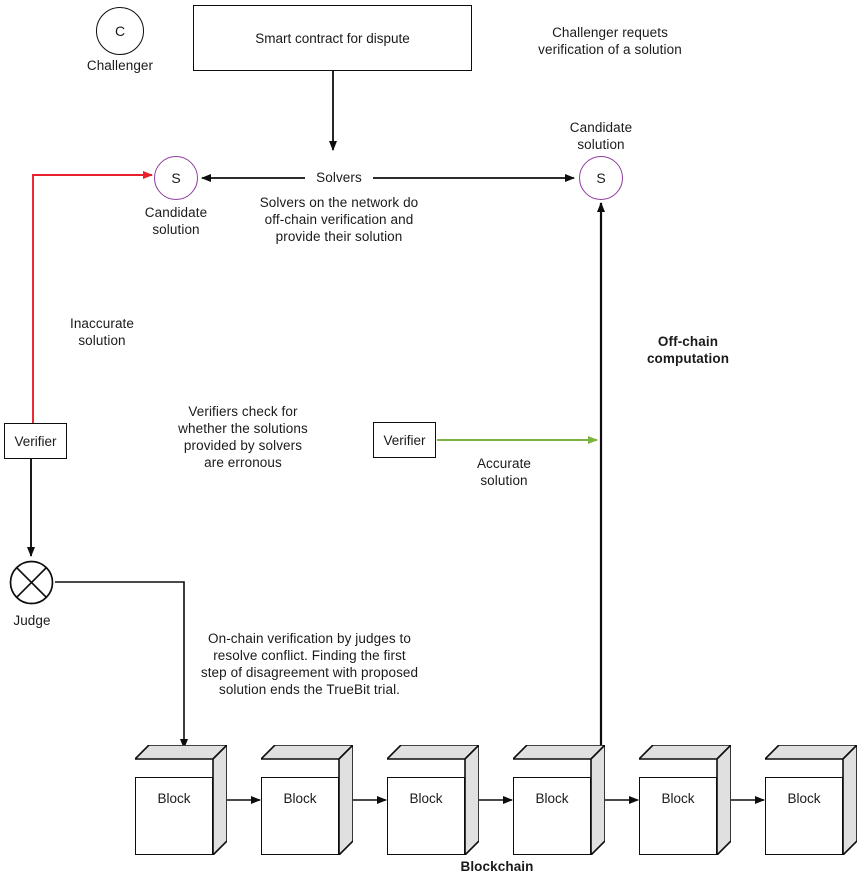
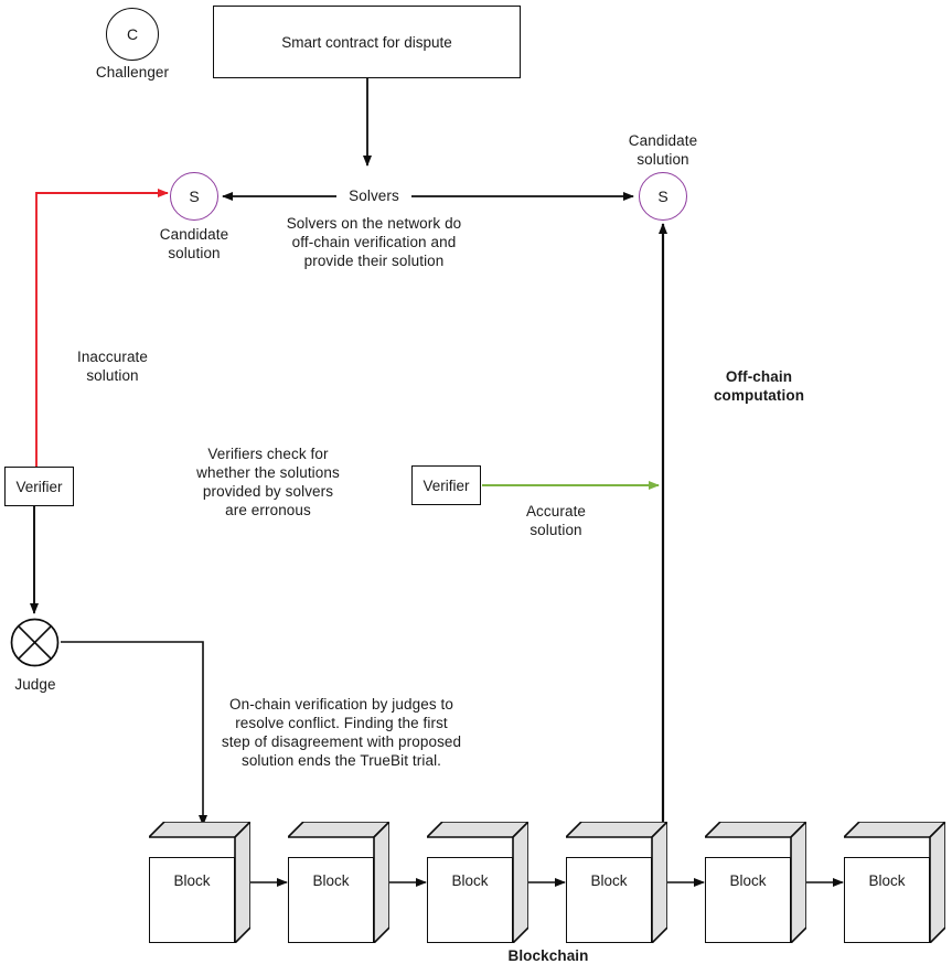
  Block
  Block
  Block
  Block
  Block
  Block
  C
  Challenger
  Smart contract for dispute
- Challenger requets
- verification of a solution
  S
  Candidate
  solution
  Solvers
  Solvers on the network do
  off-chain verification and
  provide their solution
  S
  Candidate
  solution
  Inaccurate
  solution
  Off-chain
  computation
  Verifier
  Verifiers check for
  whether the solutions
  provided by solvers
  are erronous
  Verifier
  Accurate
  solution
  Judge
  On-chain verification by judges to
  resolve conflict. Finding the first
  step of disagreement with proposed
  solution ends the TrueBit trial.
  Blockchain
